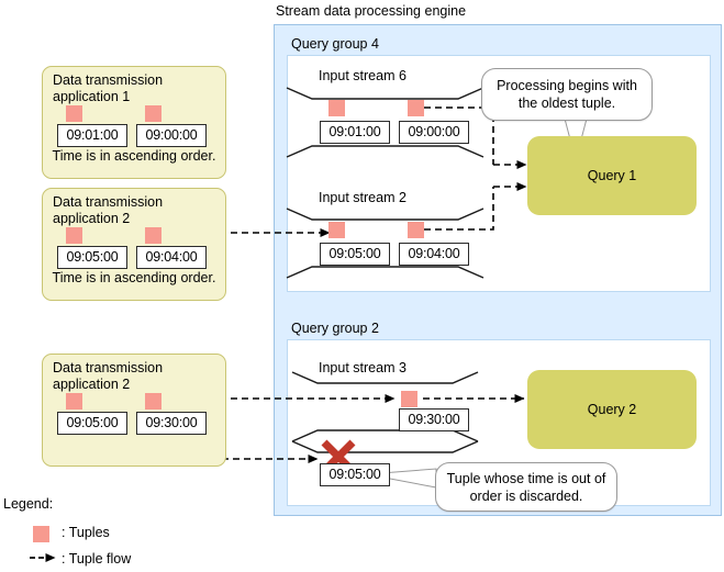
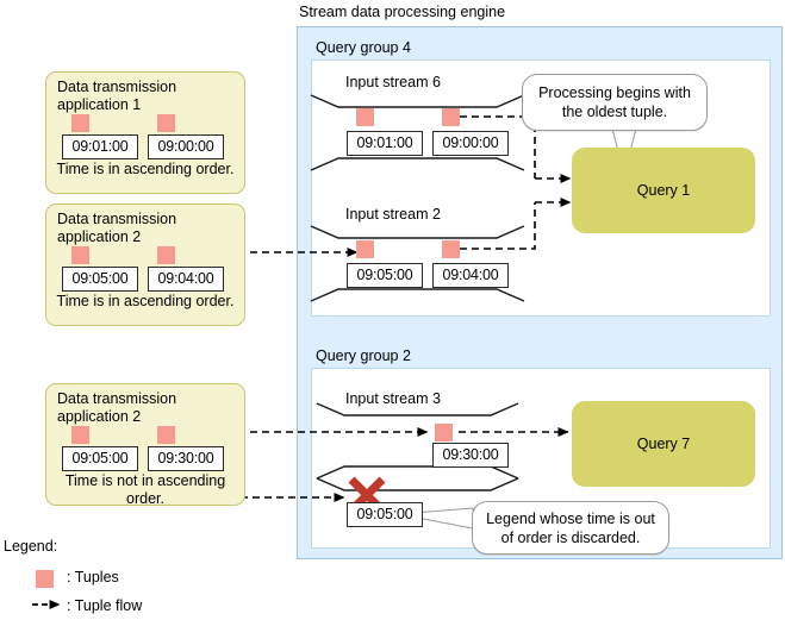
  Stream data processing engine
  Query group 4
  Query group 2
  Input stream 6
  Input stream 2
  Input stream 3
  09:01:00
  09:00:00
  09:05:00
  09:04:00
  09:30:00
  09:05:00
  Query 1
- Query 2
+ Query 7
  Processing begins with the oldest tuple.
- Tuple whose time is out of order is discarded.
+ Legend whose time is out of order is discarded.
  Data transmission application 1
  09:01:00
  09:00:00
  Time is in ascending order.
  Data transmission application 2
  09:05:00
  09:04:00
  Time is in ascending order.
  Data transmission application 2
  09:05:00
  09:30:00
+ Time is not in ascending order.
  Legend:
  : Tuples
  : Tuple flow
